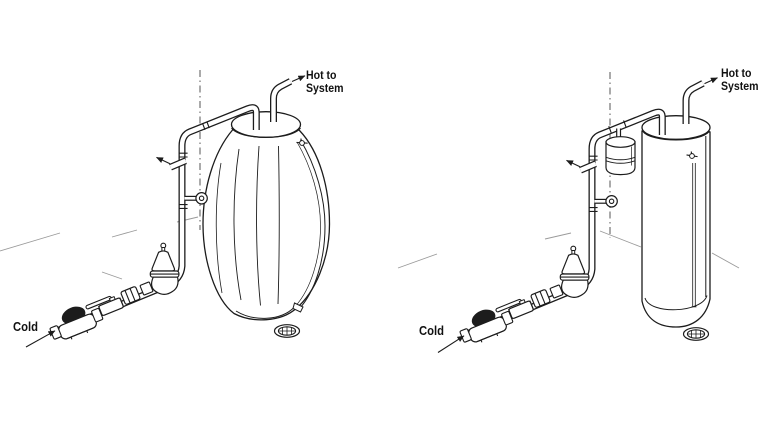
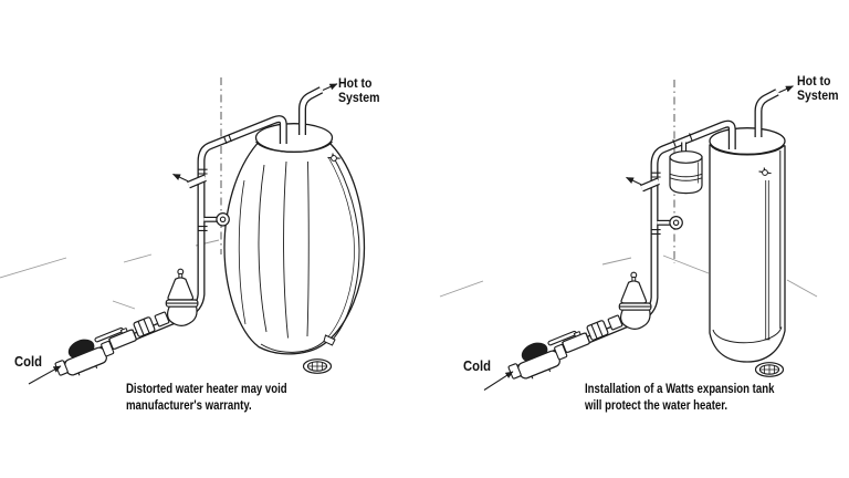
  Hot to
  System
  Hot to
  System
  Cold
  Cold
+ Distorted water heater may void
+ manufacturer's warranty.
+ Installation of a Watts expansion tank
+ will protect the water heater.
